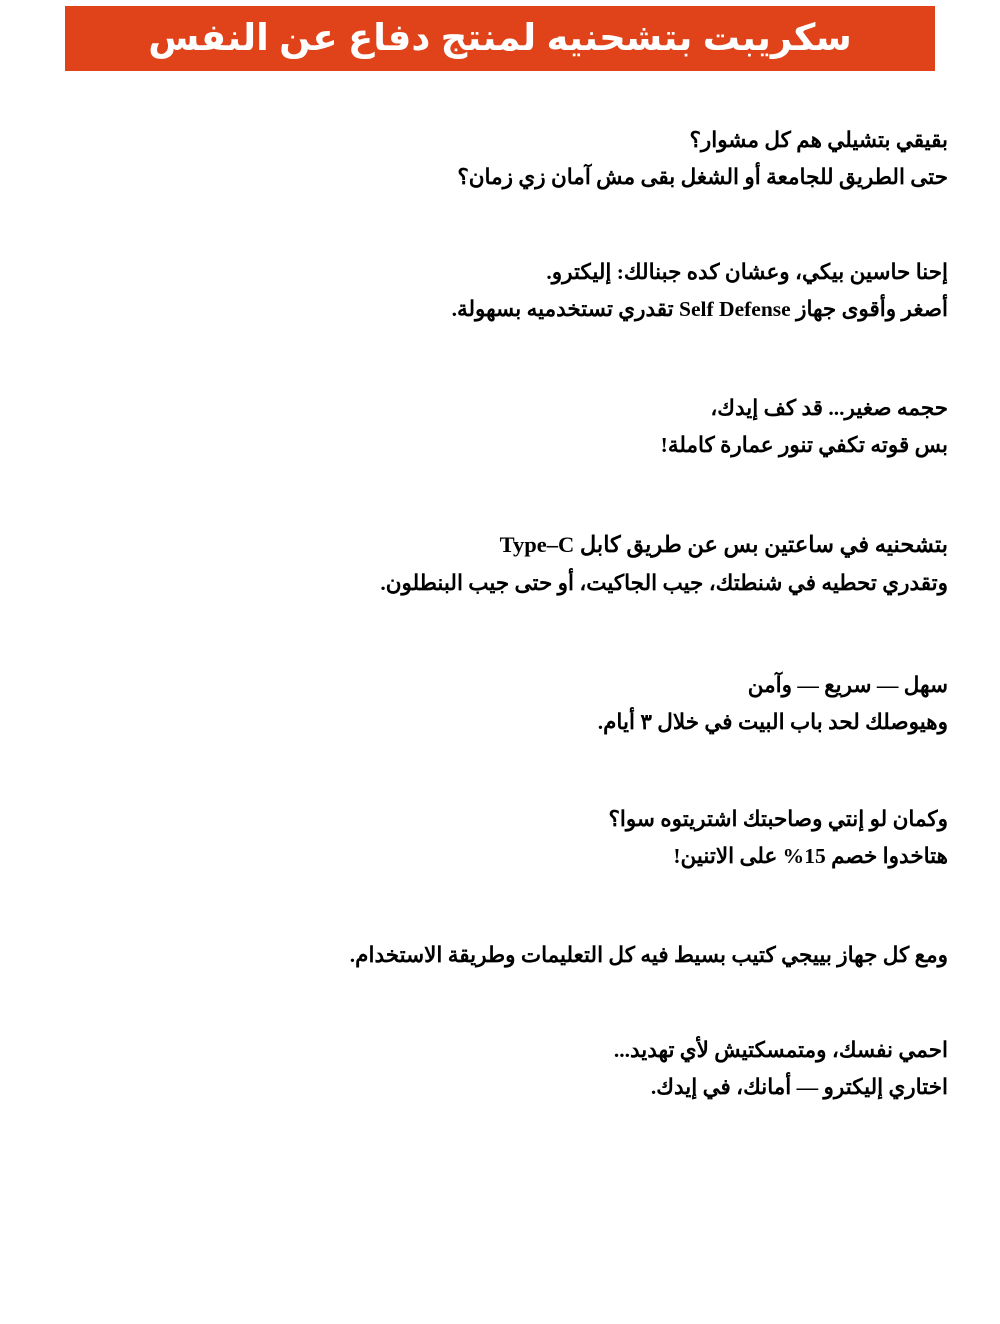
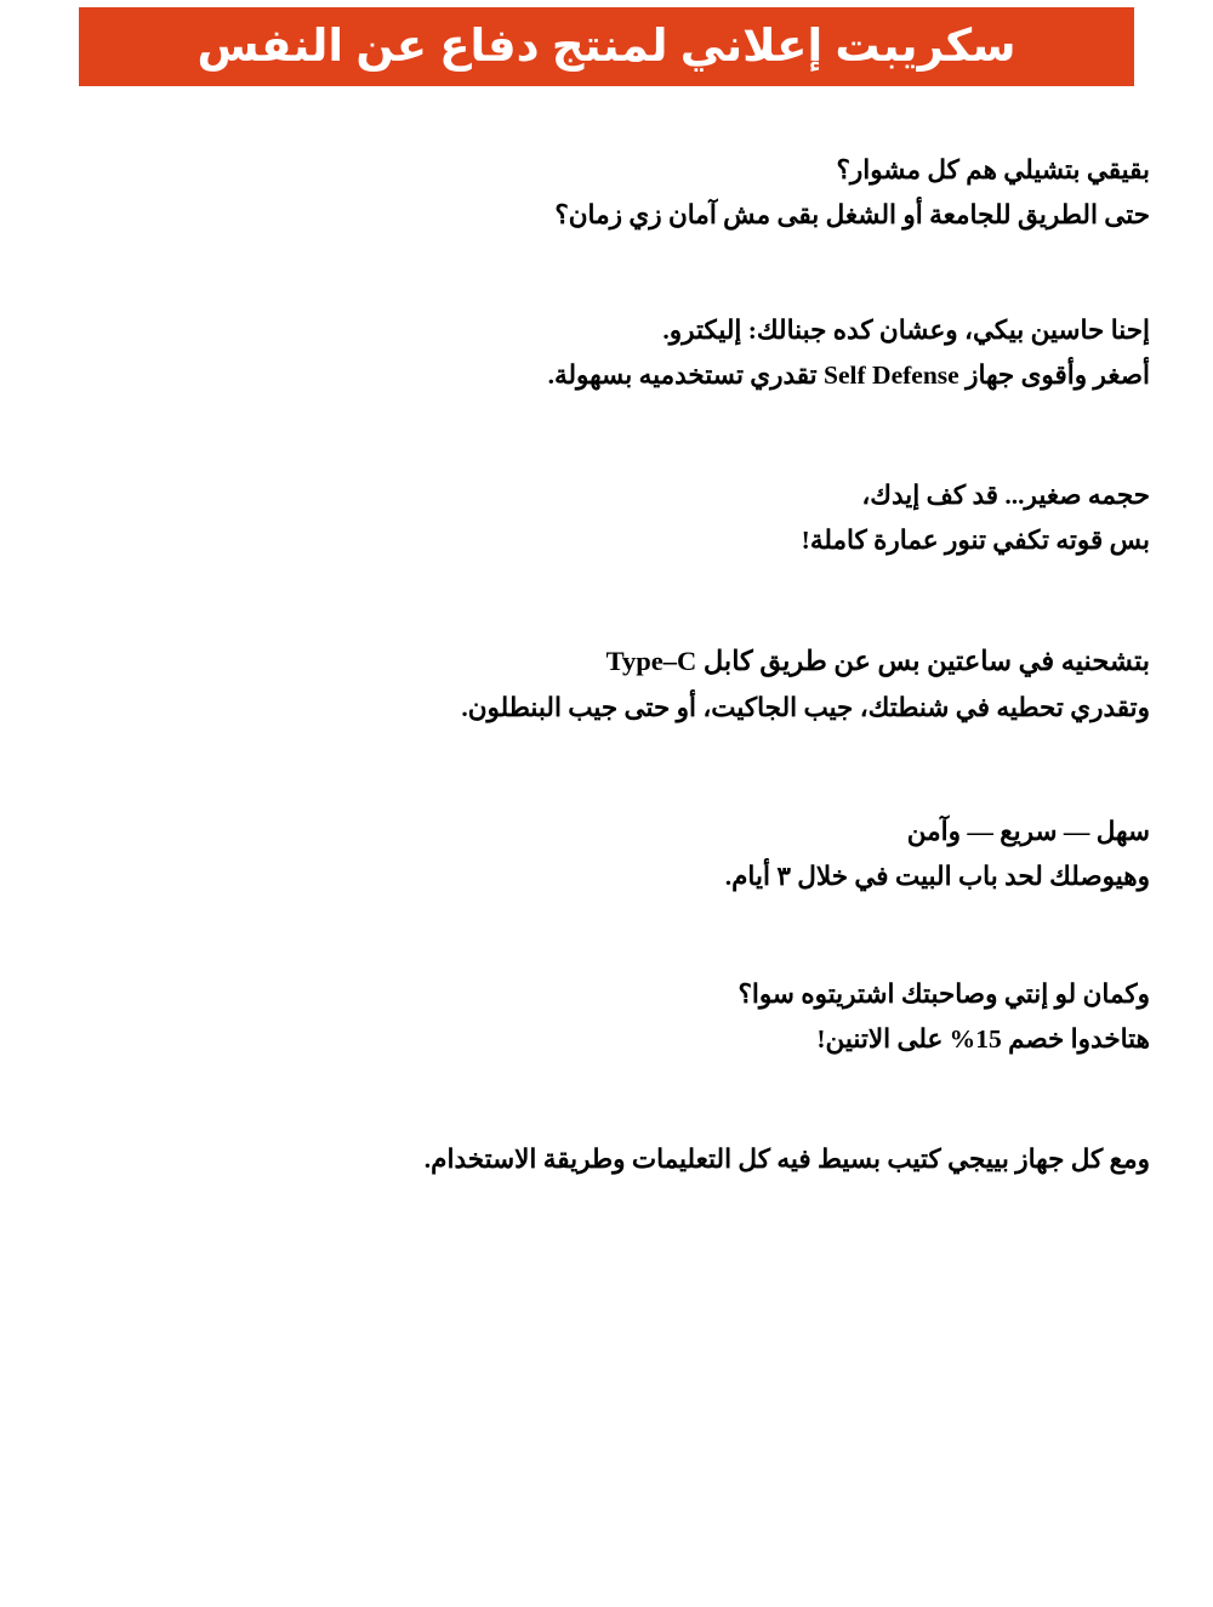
- سكريبت بتشحنيه لمنتج دفاع عن النفس
+ سكريبت إعلاني لمنتج دفاع عن النفس
  بقيقي بتشيلي هم كل مشوار؟
  حتى الطريق للجامعة أو الشغل بقى مش آمان زي زمان؟
  إحنا حاسين بيكي، وعشان كده جبنالك: إليكترو.
  أصغر وأقوى جهاز Self Defense تقدري تستخدميه بسهولة.
  حجمه صغير... قد كف إيدك،
  بس قوته تكفي تنور عمارة كاملة!
  بتشحنيه في ساعتين بس عن طريق كابل Type–C
  وتقدري تحطيه في شنطتك، جيب الجاكيت، أو حتى جيب البنطلون.
  سهل — سريع — وآمن
  وهيوصلك لحد باب البيت في خلال ٣ أيام.
  وكمان لو إنتي وصاحبتك اشتريتوه سوا؟
  هتاخدوا خصم 15% على الاتنين!
  ومع كل جهاز بييجي كتيب بسيط فيه كل التعليمات وطريقة الاستخدام.
- احمي نفسك، ومتمسكتيش لأي تهديد...
- اختاري إليكترو — أمانك، في إيدك.
